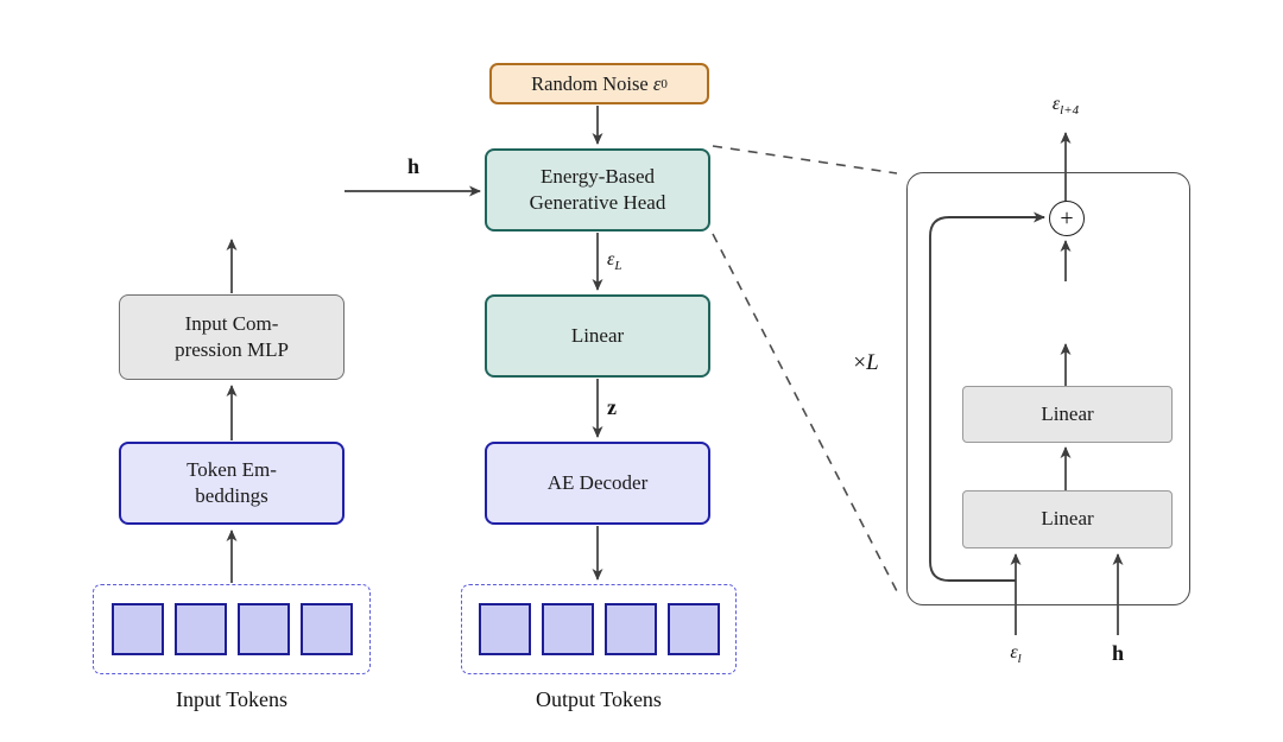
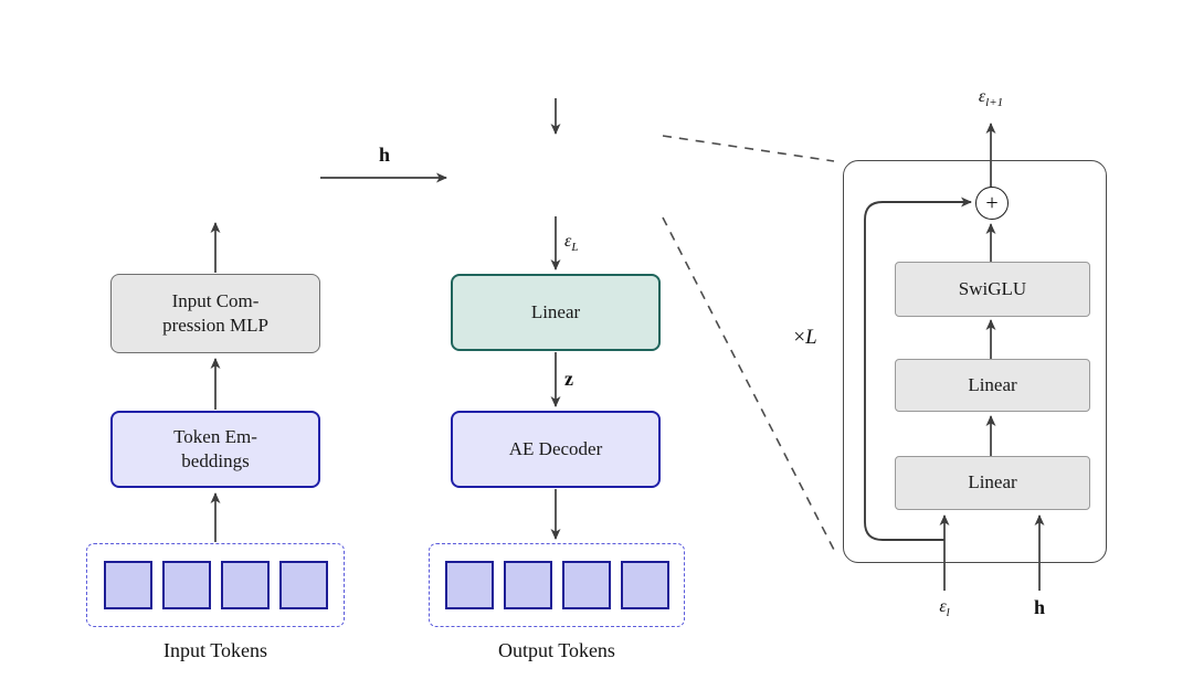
  Input Com-
  pression MLP
  Token Em-
  beddings
  Input Tokens
- Random Noise
- ε
- 0
- Energy-Based
- Generative Head
  Linear
  AE Decoder
  Output Tokens
  h
  εL
  z
- εl+4
+ εl+1
  ×L
  +
+ SwiGLU
  Linear
  Linear
  εl
  h
